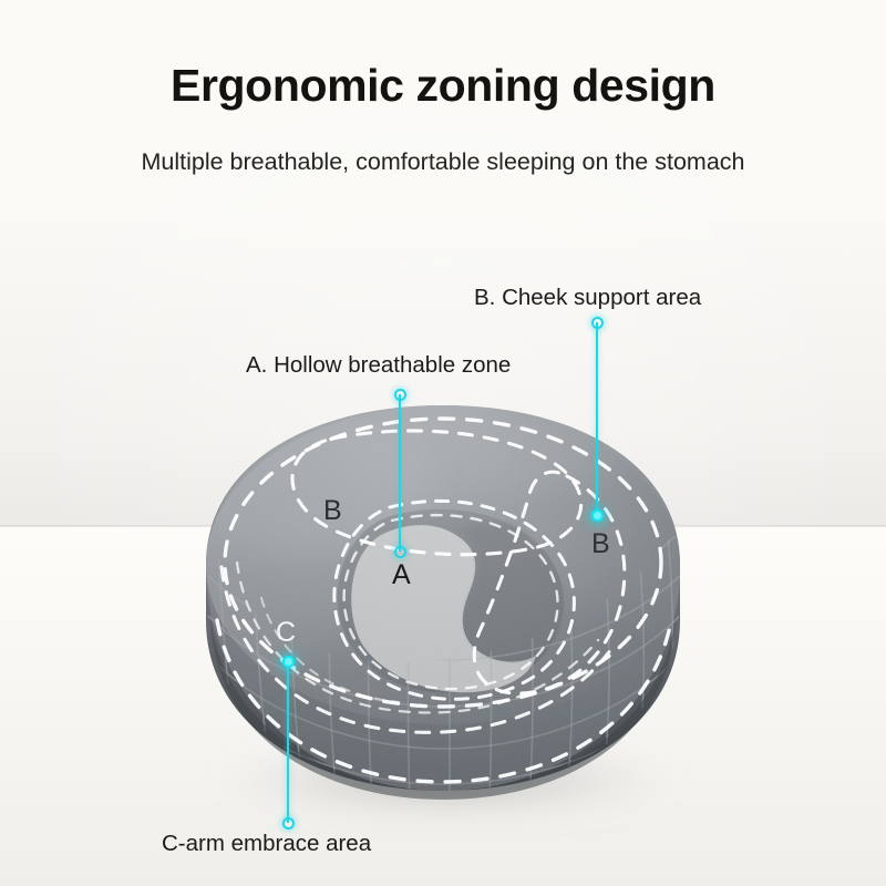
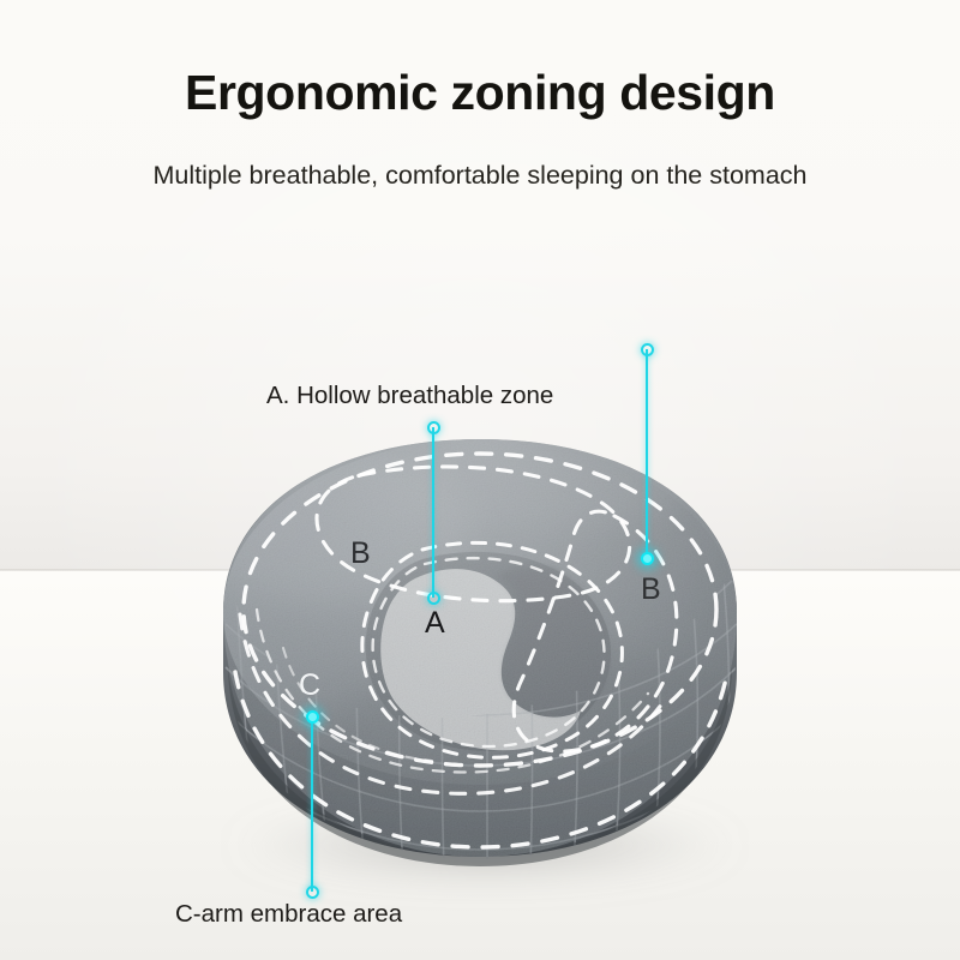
  Ergonomic zoning design
  Multiple breathable, comfortable sleeping on the stomach
- B. Cheek support area
  A. Hollow breathable zone
  C-arm embrace area
  B
  B
  A
  C
